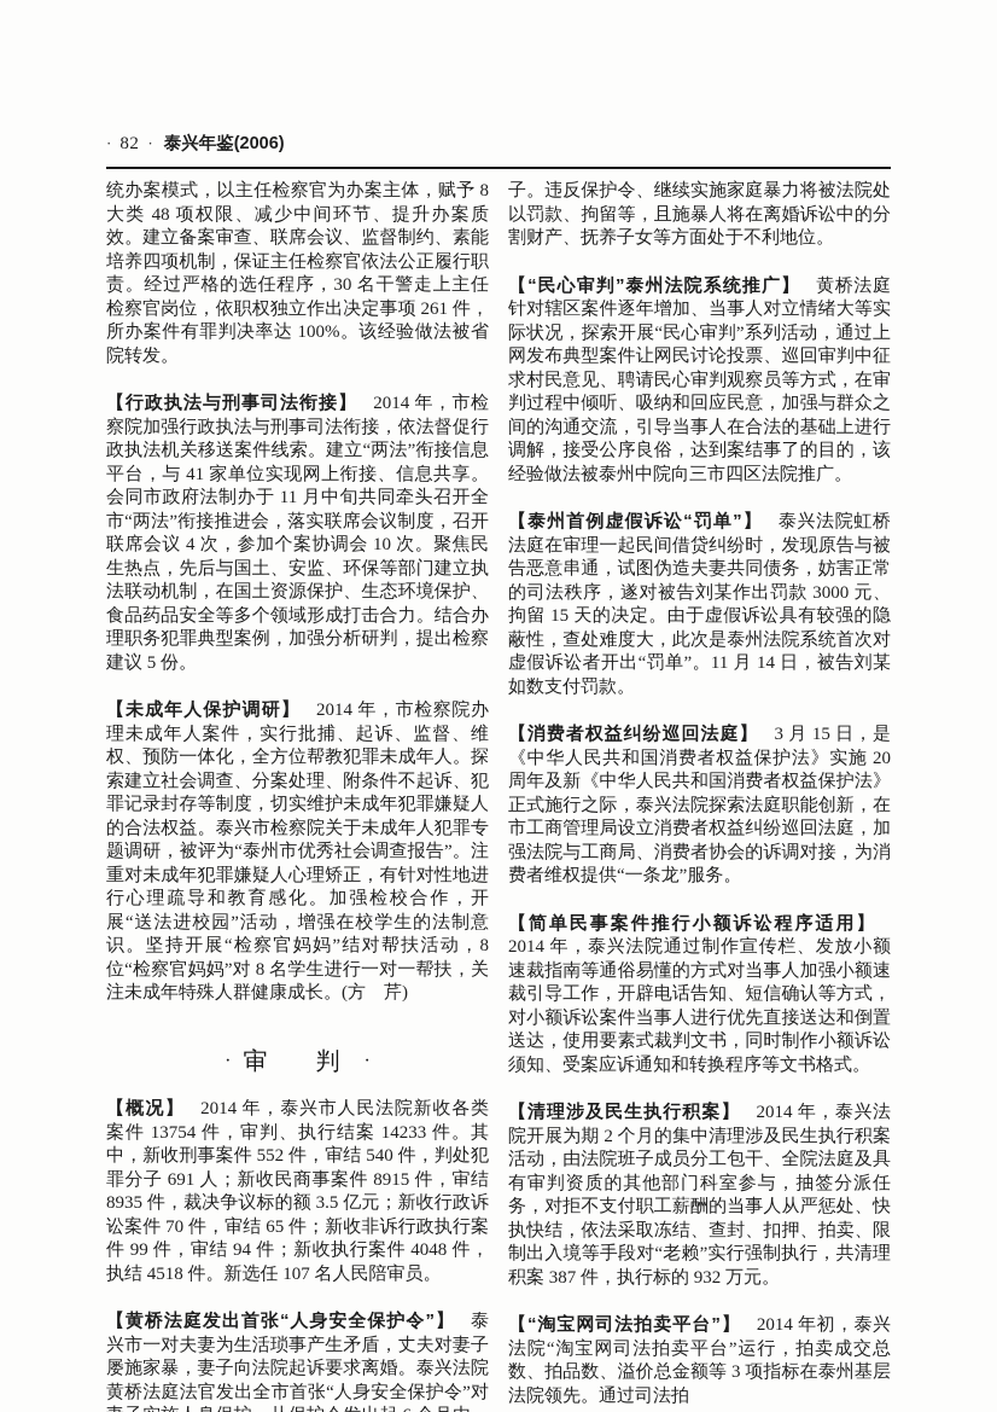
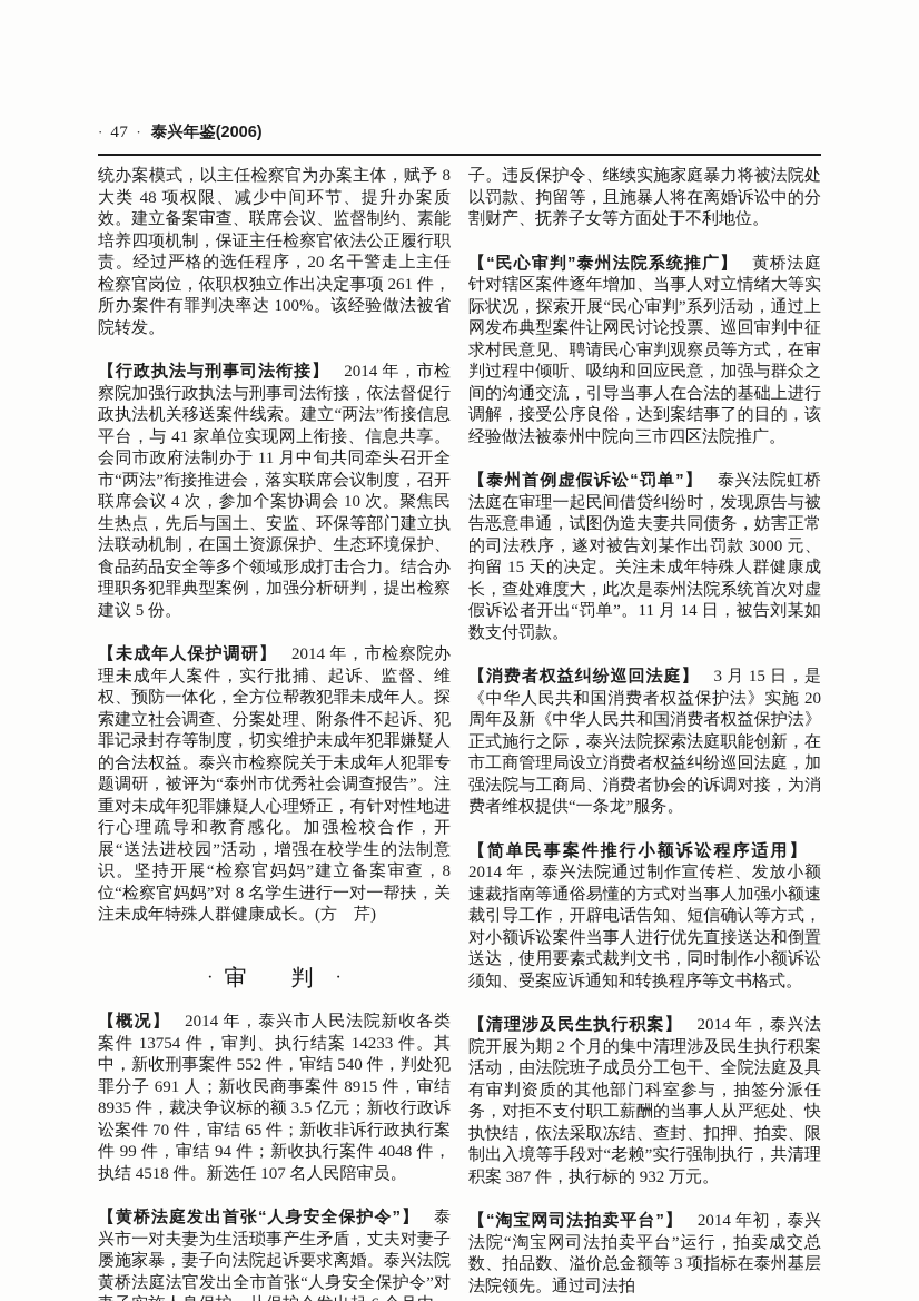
  ·
- 82
+ 47
  ·
  泰兴年鉴(2006)
- 统办案模式，以主任检察官为办案主体，赋予 8 大类 48 项权限、减少中间环节、提升办案质效。建立备案审查、联席会议、监督制约、素能培养四项机制，保证主任检察官依法公正履行职责。经过严格的选任程序，30 名干警走上主任检察官岗位，依职权独立作出决定事项 261 件，所办案件有罪判决率达 100%。该经验做法被省院转发。
+ 统办案模式，以主任检察官为办案主体，赋予 8 大类 48 项权限、减少中间环节、提升办案质效。建立备案审查、联席会议、监督制约、素能培养四项机制，保证主任检察官依法公正履行职责。经过严格的选任程序，20 名干警走上主任检察官岗位，依职权独立作出决定事项 261 件，所办案件有罪判决率达 100%。该经验做法被省院转发。
  【行政执法与刑事司法衔接】 2014 年，市检察院加强行政执法与刑事司法衔接，依法督促行政执法机关移送案件线索。建立“两法”衔接信息平台，与 41 家单位实现网上衔接、信息共享。会同市政府法制办于 11 月中旬共同牵头召开全市“两法”衔接推进会，落实联席会议制度，召开联席会议 4 次，参加个案协调会 10 次。聚焦民生热点，先后与国土、安监、环保等部门建立执法联动机制，在国土资源保护、生态环境保护、食品药品安全等多个领域形成打击合力。结合办理职务犯罪典型案例，加强分析研判，提出检察建议 5 份。
- 【未成年人保护调研】 2014 年，市检察院办理未成年人案件，实行批捕、起诉、监督、维权、预防一体化，全方位帮教犯罪未成年人。探索建立社会调查、分案处理、附条件不起诉、犯罪记录封存等制度，切实维护未成年犯罪嫌疑人的合法权益。泰兴市检察院关于未成年人犯罪专题调研，被评为“泰州市优秀社会调查报告”。注重对未成年犯罪嫌疑人心理矫正，有针对性地进行心理疏导和教育感化。加强检校合作，开展“送法进校园”活动，增强在校学生的法制意识。坚持开展“检察官妈妈”结对帮扶活动，8 位“检察官妈妈”对 8 名学生进行一对一帮扶，关注未成年特殊人群健康成长。(方 芹)
+ 【未成年人保护调研】 2014 年，市检察院办理未成年人案件，实行批捕、起诉、监督、维权、预防一体化，全方位帮教犯罪未成年人。探索建立社会调查、分案处理、附条件不起诉、犯罪记录封存等制度，切实维护未成年犯罪嫌疑人的合法权益。泰兴市检察院关于未成年人犯罪专题调研，被评为“泰州市优秀社会调查报告”。注重对未成年犯罪嫌疑人心理矫正，有针对性地进行心理疏导和教育感化。加强检校合作，开展“送法进校园”活动，增强在校学生的法制意识。坚持开展“检察官妈妈”建立备案审查，8 位“检察官妈妈”对 8 名学生进行一对一帮扶，关注未成年特殊人群健康成长。(方 芹)
  · 审 判 ·
  【概况】 2014 年，泰兴市人民法院新收各类案件 13754 件，审判、执行结案 14233 件。其中，新收刑事案件 552 件，审结 540 件，判处犯罪分子 691 人；新收民商事案件 8915 件，审结 8935 件，裁决争议标的额 3.5 亿元；新收行政诉讼案件 70 件，审结 65 件；新收非诉行政执行案件 99 件，审结 94 件；新收执行案件 4048 件，执结 4518 件。新选任 107 名人民陪审员。
  子。违反保护令、继续实施家庭暴力将被法院处以罚款、拘留等，且施暴人将在离婚诉讼中的分割财产、抚养子女等方面处于不利地位。
  【“民心审判”泰州法院系统推广】 黄桥法庭针对辖区案件逐年增加、当事人对立情绪大等实际状况，探索开展“民心审判”系列活动，通过上网发布典型案件让网民讨论投票、巡回审判中征求村民意见、聘请民心审判观察员等方式，在审判过程中倾听、吸纳和回应民意，加强与群众之间的沟通交流，引导当事人在合法的基础上进行调解，接受公序良俗，达到案结事了的目的，该经验做法被泰州中院向三市四区法院推广。
- 【泰州首例虚假诉讼“罚单”】 泰兴法院虹桥法庭在审理一起民间借贷纠纷时，发现原告与被告恶意串通，试图伪造夫妻共同债务，妨害正常的司法秩序，遂对被告刘某作出罚款 3000 元、拘留 15 天的决定。由于虚假诉讼具有较强的隐蔽性，查处难度大，此次是泰州法院系统首次对虚假诉讼者开出“罚单”。11 月 14 日，被告刘某如数支付罚款。
+ 【泰州首例虚假诉讼“罚单”】 泰兴法院虹桥法庭在审理一起民间借贷纠纷时，发现原告与被告恶意串通，试图伪造夫妻共同债务，妨害正常的司法秩序，遂对被告刘某作出罚款 3000 元、拘留 15 天的决定。关注未成年特殊人群健康成长，查处难度大，此次是泰州法院系统首次对虚假诉讼者开出“罚单”。11 月 14 日，被告刘某如数支付罚款。
  【消费者权益纠纷巡回法庭】 3 月 15 日，是《中华人民共和国消费者权益保护法》实施 20 周年及新《中华人民共和国消费者权益保护法》正式施行之际，泰兴法院探索法庭职能创新，在市工商管理局设立消费者权益纠纷巡回法庭，加强法院与工商局、消费者协会的诉调对接，为消费者维权提供“一条龙”服务。
  【简单民事案件推行小额诉讼程序适用】2014 年，泰兴法院通过制作宣传栏、发放小额速裁指南等通俗易懂的方式对当事人加强小额速裁引导工作，开辟电话告知、短信确认等方式，对小额诉讼案件当事人进行优先直接送达和倒置送达，使用要素式裁判文书，同时制作小额诉讼须知、受案应诉通知和转换程序等文书格式。
  【清理涉及民生执行积案】 2014 年，泰兴法院开展为期 2 个月的集中清理涉及民生执行积案活动，由法院班子成员分工包干、全院法庭及具有审判资质的其他部门科室参与，抽签分派任务，对拒不支付职工薪酬的当事人从严惩处、快执快结，依法采取冻结、查封、扣押、拍卖、限制出入境等手段对“老赖”实行强制执行，共清理积案 387 件，执行标的 932 万元。
  【“淘宝网司法拍卖平台”】 2014 年初，泰兴法院“淘宝网司法拍卖平台”运行，拍卖成交总数、拍品数、溢价总金额等 3 项指标在泰州基层法院领先。通过司法拍
